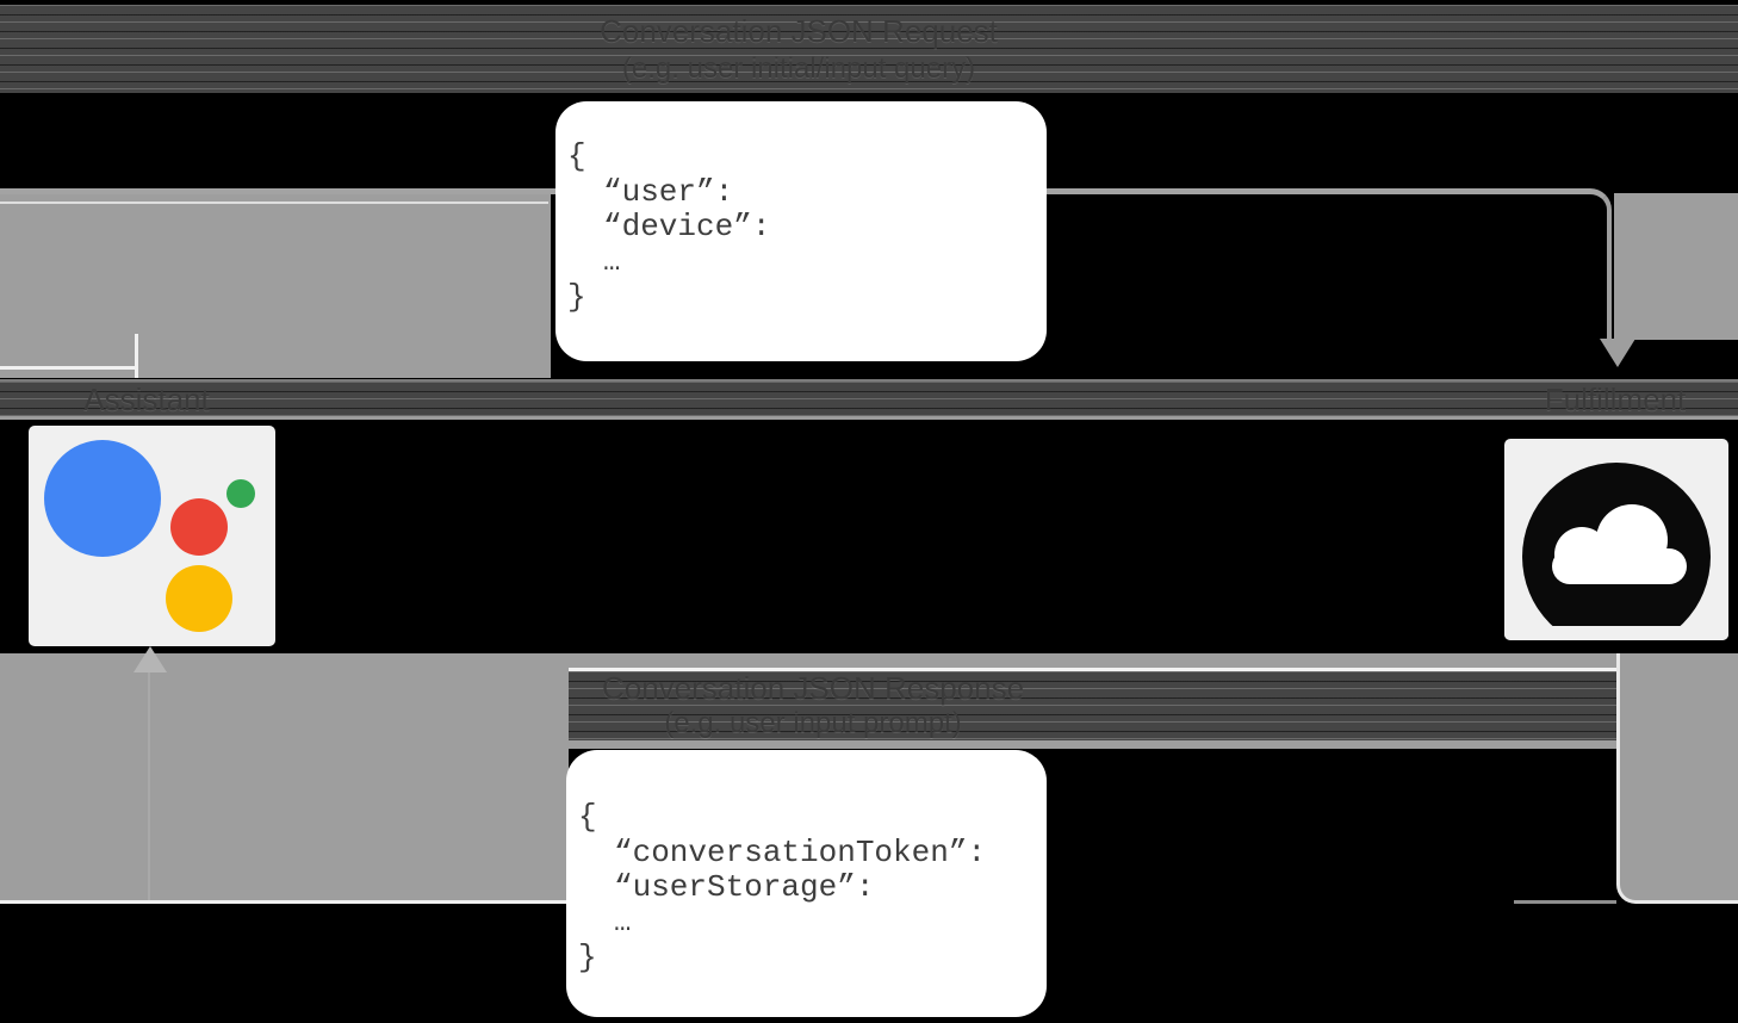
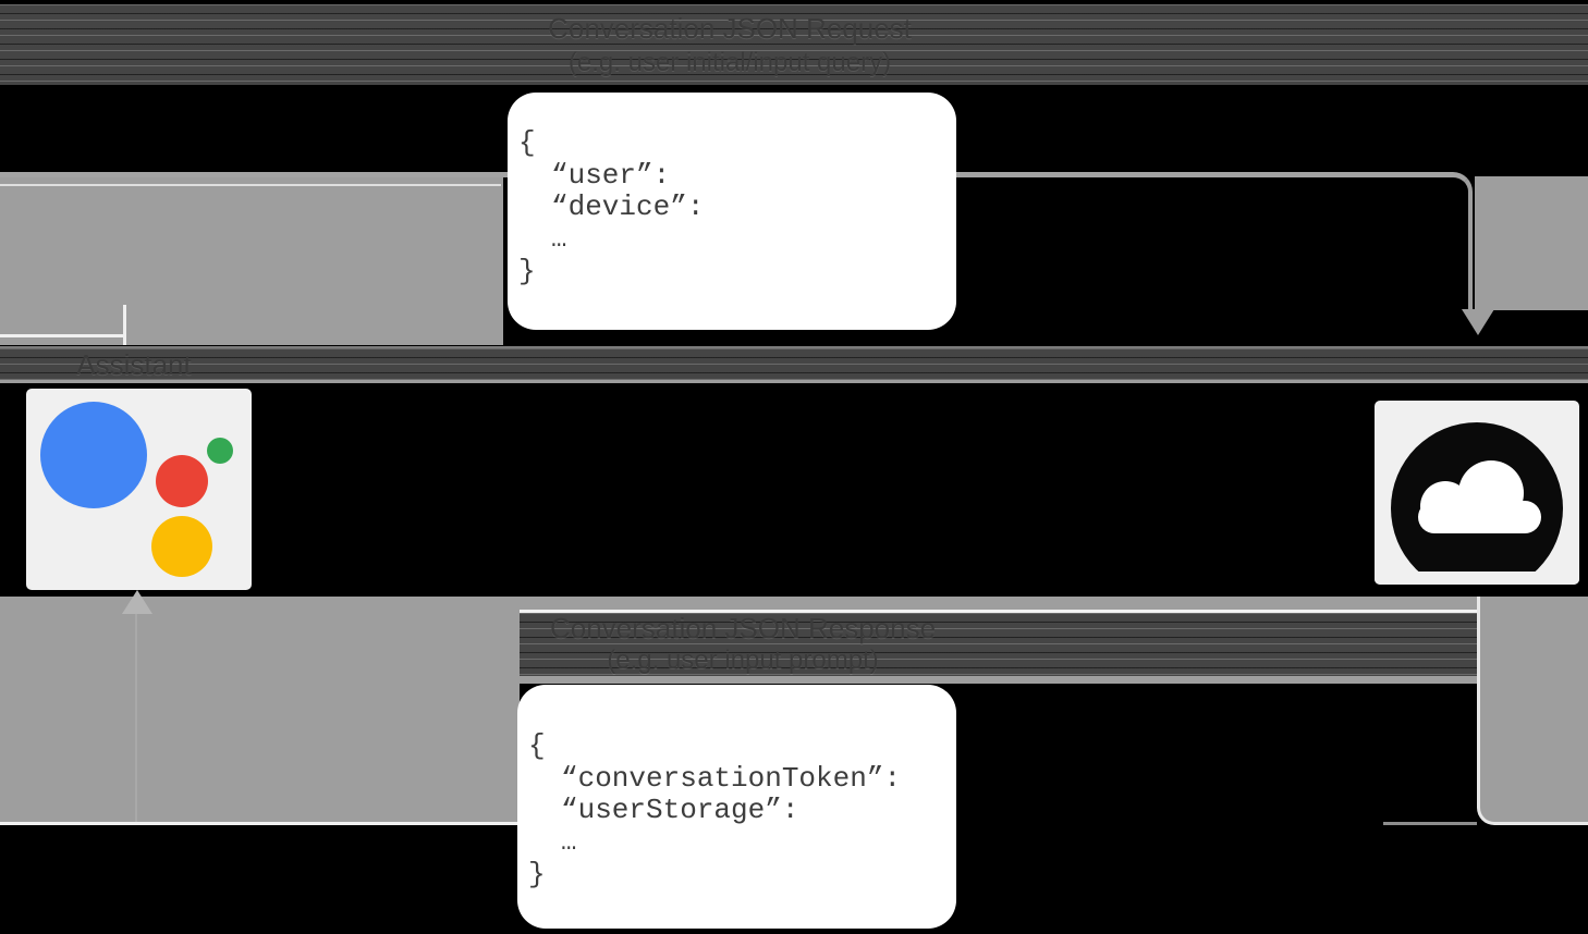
  Conversation JSON Request
  (e.g. user initial/input query)
  Assistant
- Fulfillment
  Conversation JSON Response
  (e.g. user input prompt)
  {
  “user”:
  “device”:
  …
  }
  {
  “conversationToken”:
  “userStorage”:
  …
  }
